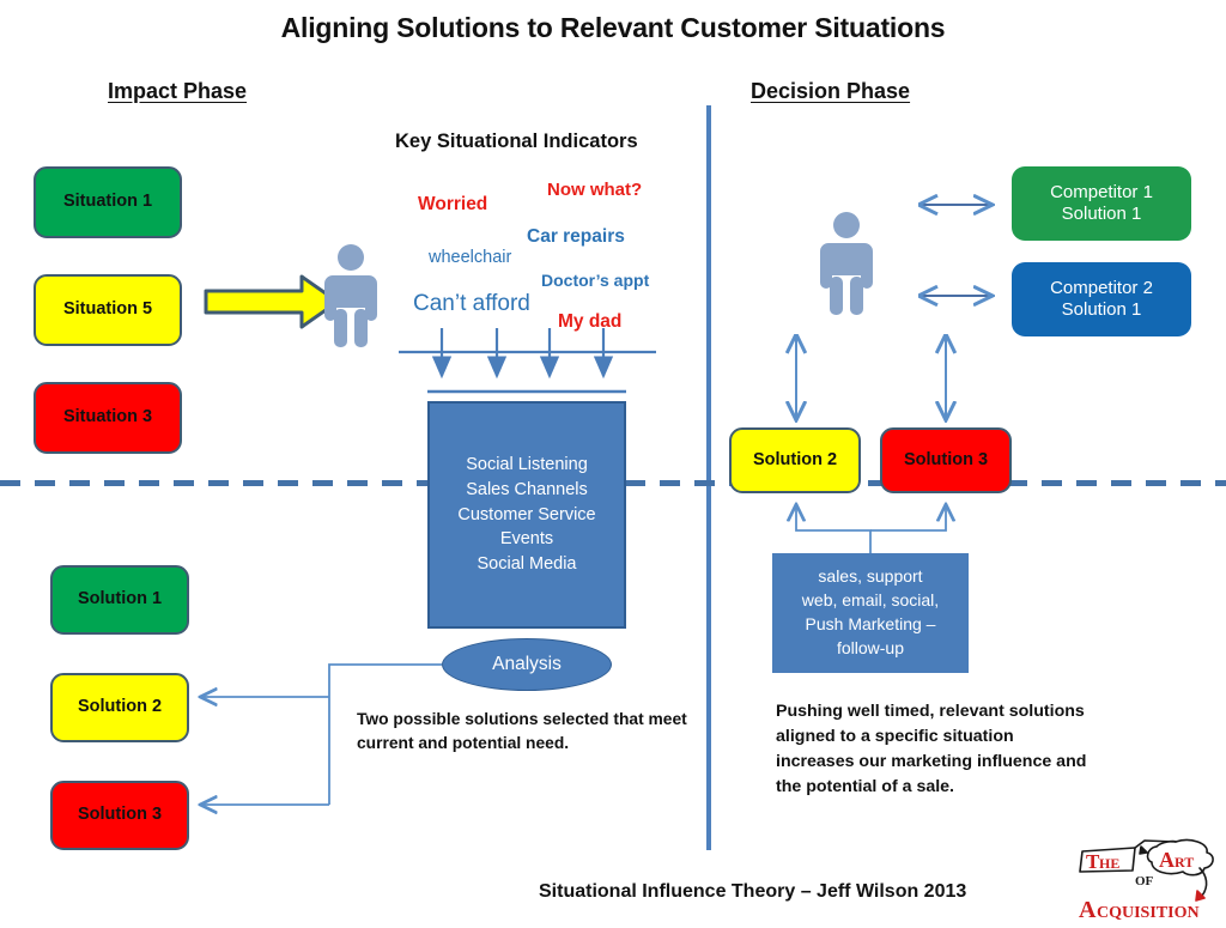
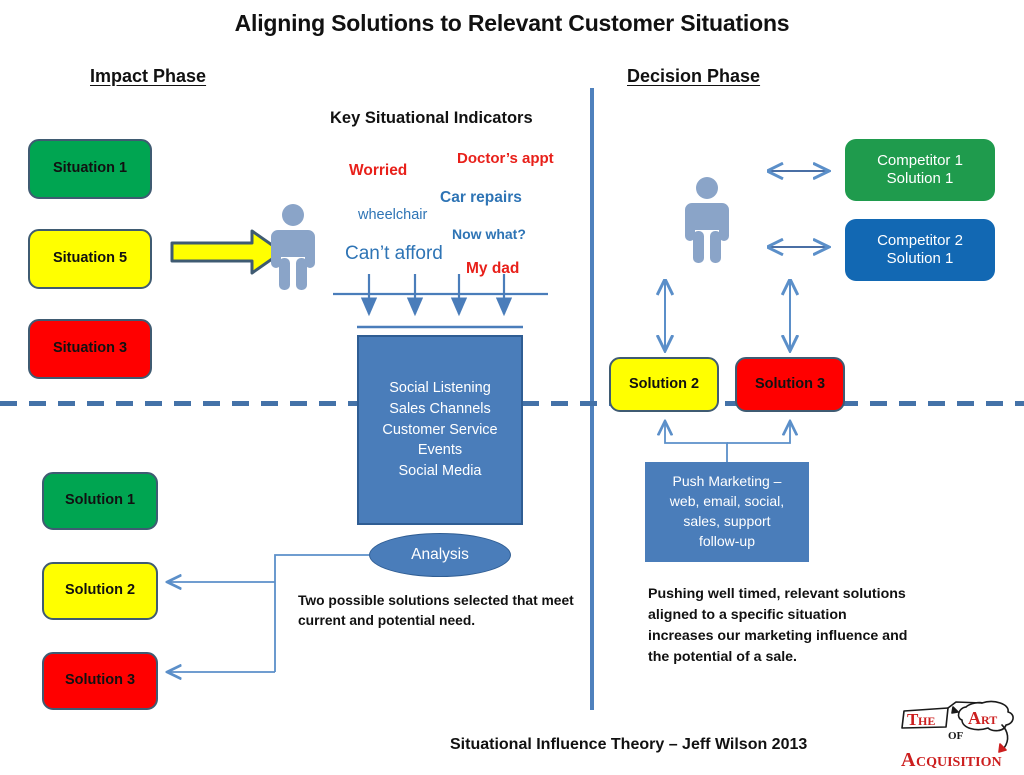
  Aligning Solutions to Relevant Customer Situations
  Impact Phase
  Decision Phase
  Key Situational Indicators
  Situation 1
  Situation 5
  Situation 3
  Worried
- Now what?
+ Doctor’s appt
  Car repairs
  wheelchair
- Doctor’s appt
+ Now what?
  Can’t afford
  My dad
  Social Listening
  Sales Channels
  Customer Service
  Events
  Social Media
  Analysis
  Two possible solutions selected that meet current and potential need.
  Solution 1
  Solution 2
  Solution 3
  Solution 2
  Solution 3
  Competitor 1
  Solution 1
  Competitor 2
  Solution 1
- sales, support
+ Push Marketing –
  web, email, social,
- Push Marketing –
+ sales, support
  follow-up
  Pushing well timed, relevant solutions aligned to a specific situation increases our marketing influence and the potential of a sale.
  Situational Influence Theory – Jeff Wilson 2013
  T
  HE
  A
  RT
  A
  CQUISITION
  OF
